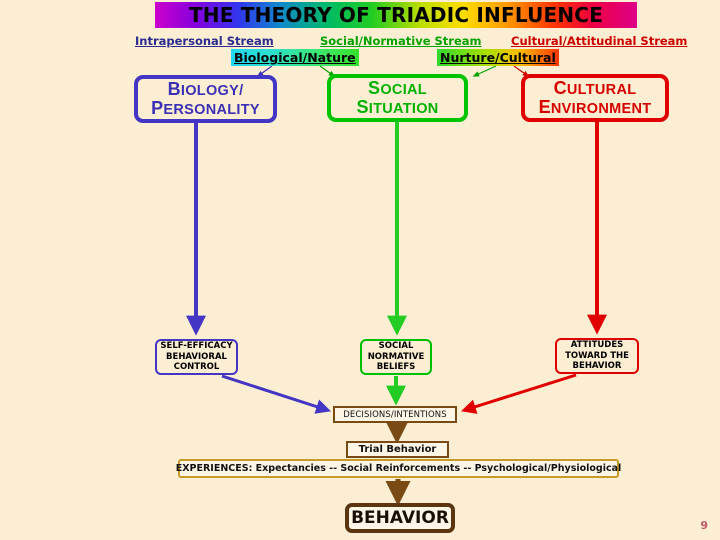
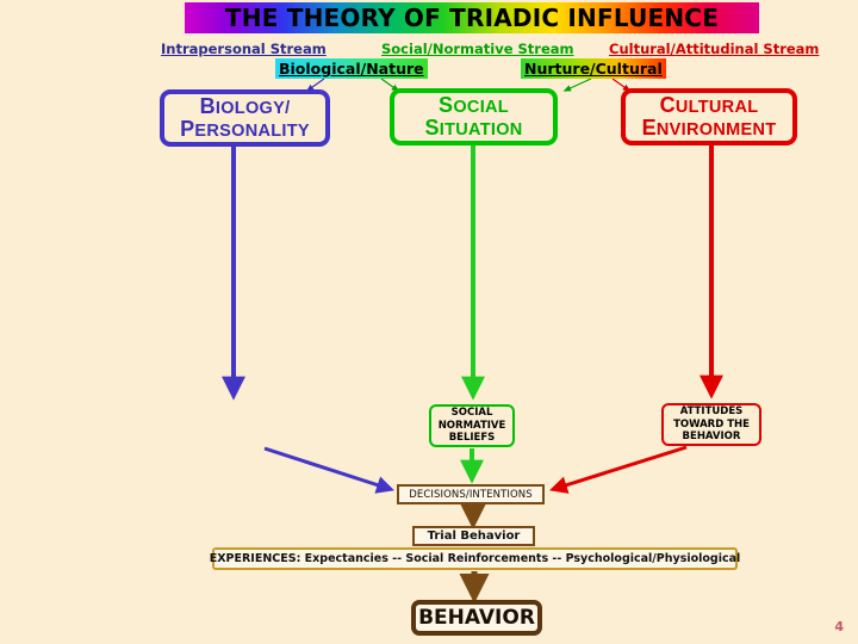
  THE THEORY OF TRIADIC INFLUENCE
  Intrapersonal Stream
  Social/Normative Stream
  Cultural/Attitudinal Stream
  Biological/Nature
  Nurture/Cultural
  BIOLOGY/
  PERSONALITY
  SOCIAL
  SITUATION
  CULTURAL
  ENVIRONMENT
- SELF-EFFICACY
- BEHAVIORAL
- CONTROL
  SOCIAL
  NORMATIVE
  BELIEFS
  ATTITUDES
  TOWARD THE
  BEHAVIOR
  DECISIONS/INTENTIONS
  Trial Behavior
  EXPERIENCES: Expectancies -- Social Reinforcements -- Psychological/Physiological
  BEHAVIOR
- 9
+ 4
